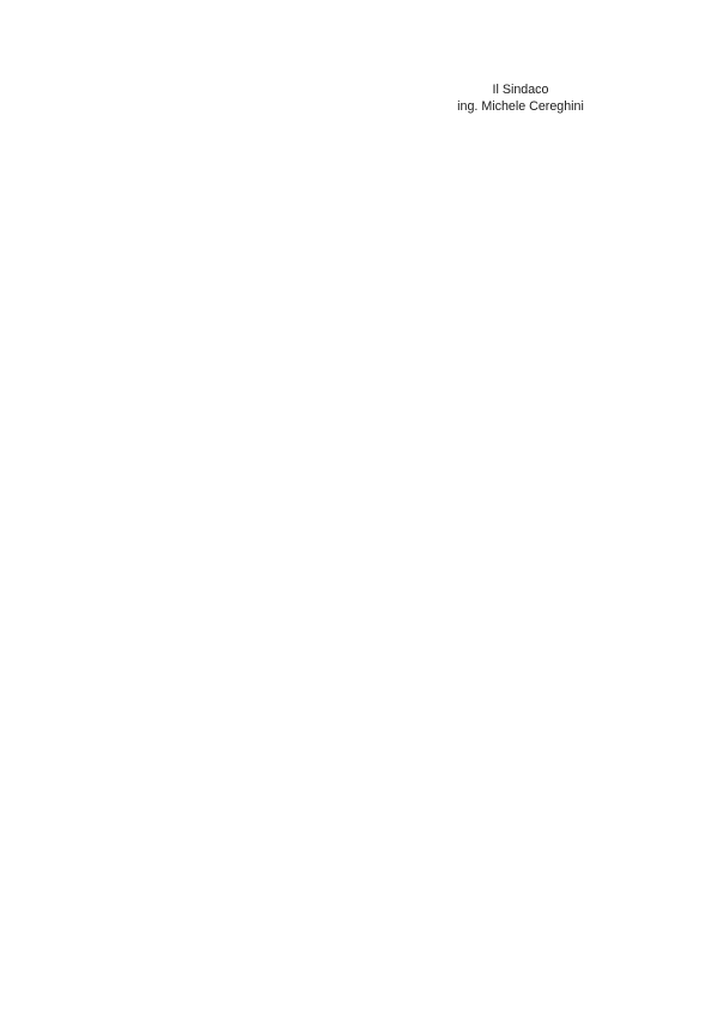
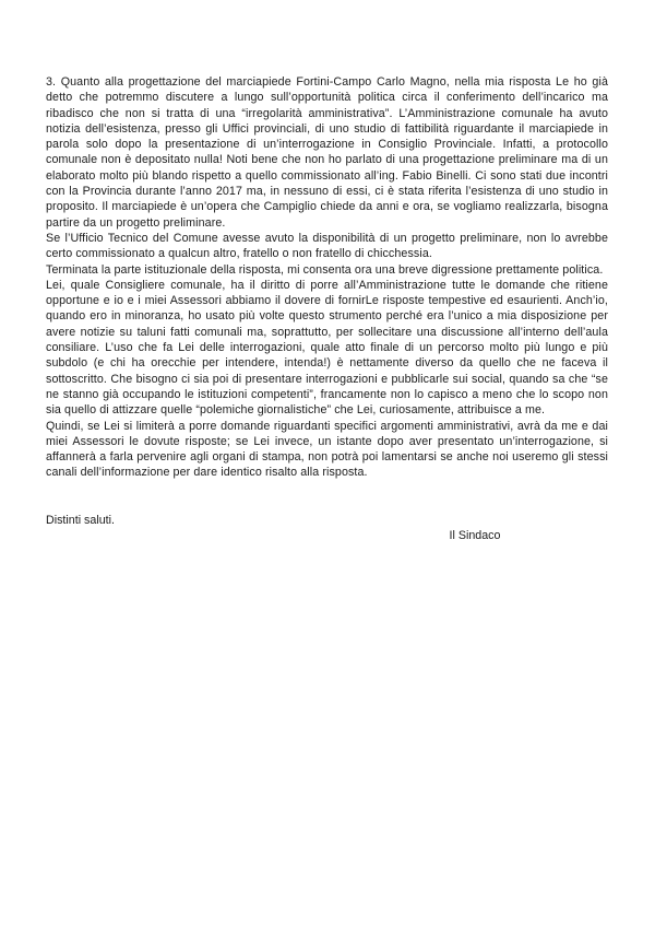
+ 3. Quanto alla progettazione del marciapiede Fortini-Campo Carlo Magno, nella mia risposta Le ho già detto che potremmo discutere a lungo sull’opportunità politica circa il conferimento dell’incarico ma ribadisco che non si tratta di una “irregolarità amministrativa”. L’Amministrazione comunale ha avuto notizia dell’esistenza, presso gli Uffici provinciali, di uno studio di fattibilità riguardante il marciapiede in parola solo dopo la presentazione di un’interrogazione in Consiglio Provinciale. Infatti, a protocollo comunale non è depositato nulla! Noti bene che non ho parlato di una progettazione preliminare ma di un elaborato molto più blando rispetto a quello commissionato all’ing. Fabio Binelli. Ci sono stati due incontri con la Provincia durante l’anno 2017 ma, in nessuno di essi, ci è stata riferita l’esistenza di uno studio in proposito. Il marciapiede è un’opera che Campiglio chiede da anni e ora, se vogliamo realizzarla, bisogna partire da un progetto preliminare.
+ Se l’Ufficio Tecnico del Comune avesse avuto la disponibilità di un progetto preliminare, non lo avrebbe certo commissionato a qualcun altro, fratello o non fratello di chicchessia.
+ Terminata la parte istituzionale della risposta, mi consenta ora una breve digressione prettamente politica.
+ Lei, quale Consigliere comunale, ha il diritto di porre all’Amministrazione tutte le domande che ritiene opportune e io e i miei Assessori abbiamo il dovere di fornirLe risposte tempestive ed esaurienti. Anch’io, quando ero in minoranza, ho usato più volte questo strumento perché era l’unico a mia disposizione per avere notizie su taluni fatti comunali ma, soprattutto, per sollecitare una discussione all’interno dell’aula consiliare. L’uso che fa Lei delle interrogazioni, quale atto finale di un percorso molto più lungo e più subdolo (e chi ha orecchie per intendere, intenda!) è nettamente diverso da quello che ne faceva il sottoscritto. Che bisogno ci sia poi di presentare interrogazioni e pubblicarle sui social, quando sa che “se ne stanno già occupando le istituzioni competenti”, francamente non lo capisco a meno che lo scopo non sia quello di attizzare quelle “polemiche giornalistiche” che Lei, curiosamente, attribuisce a me.
+ Quindi, se Lei si limiterà a porre domande riguardanti specifici argomenti amministrativi, avrà da me e dai miei Assessori le dovute risposte; se Lei invece, un istante dopo aver presentato un’interrogazione, si affannerà a farla pervenire agli organi di stampa, non potrà poi lamentarsi se anche noi useremo gli stessi canali dell’informazione per dare identico risalto alla risposta.
+ Distinti saluti.
  Il Sindaco
- ing. Michele Cereghini
